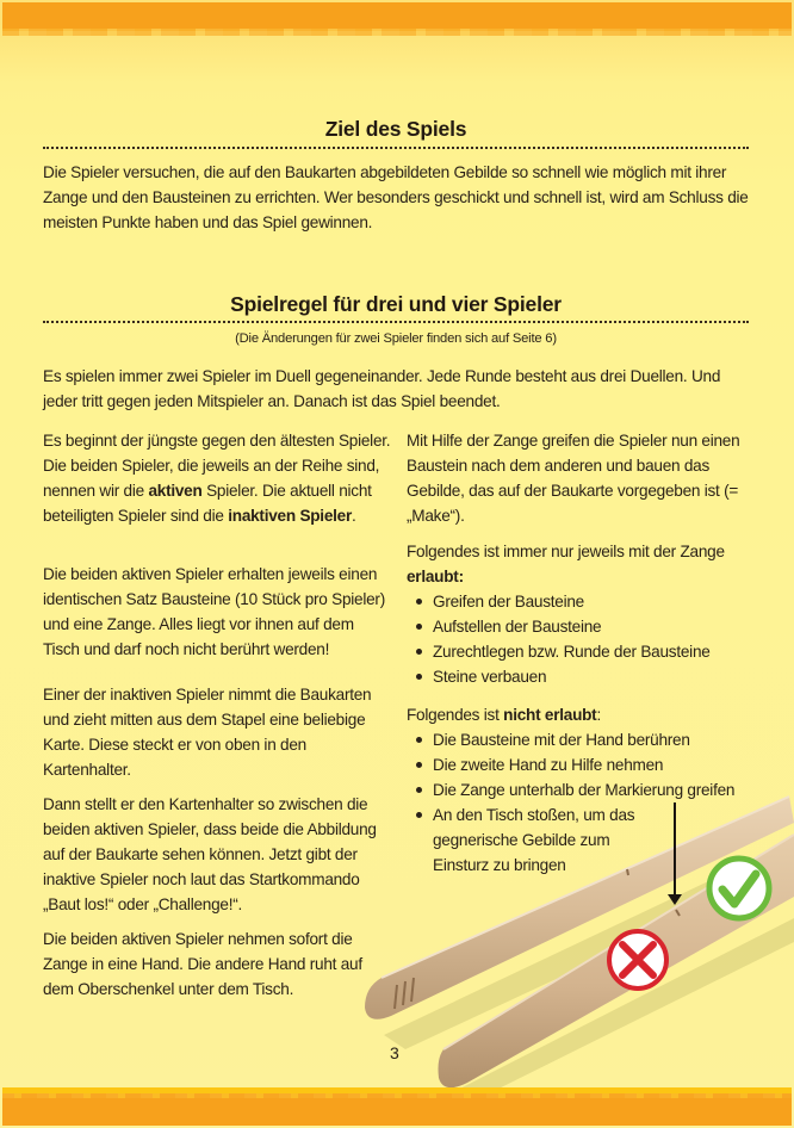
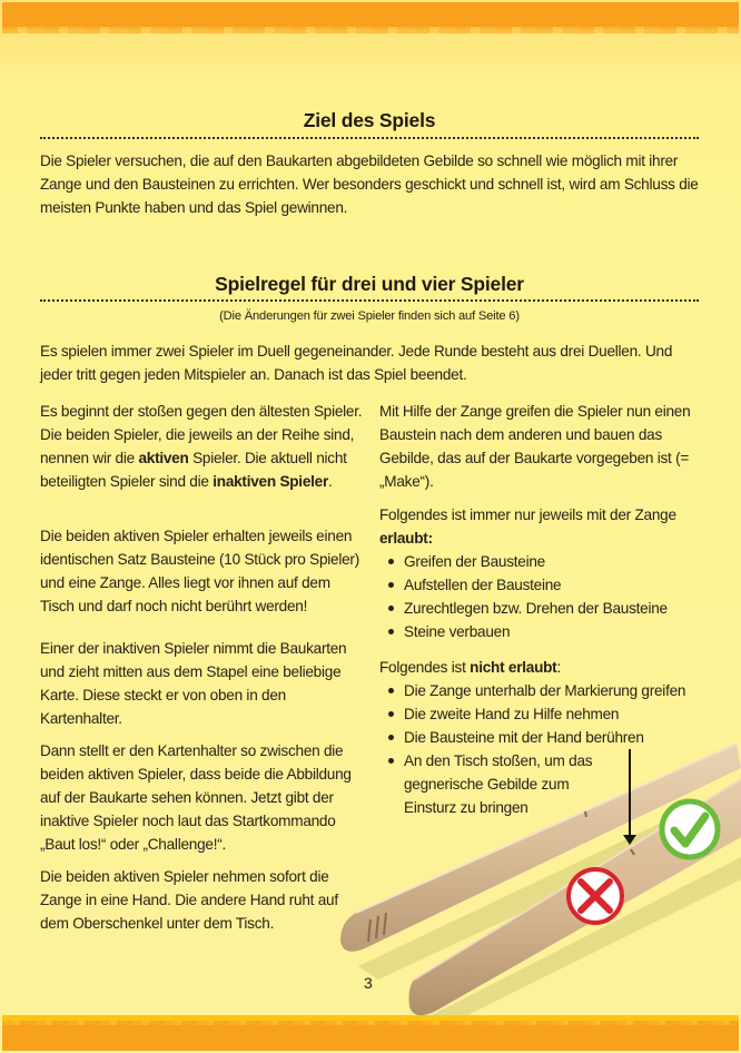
  Ziel des Spiels
  Die Spieler versuchen, die auf den Baukarten abgebildeten Gebilde so schnell wie möglich mit ihrer Zange und den Bausteinen zu errichten. Wer besonders geschickt und schnell ist, wird am Schluss die meisten Punkte haben und das Spiel gewinnen.
  Spielregel für drei und vier Spieler
  (Die Änderungen für zwei Spieler finden sich auf Seite 6)
  Es spielen immer zwei Spieler im Duell gegeneinander. Jede Runde besteht aus drei Duellen. Und jeder tritt gegen jeden Mitspieler an. Danach ist das Spiel beendet.
- Es beginnt der jüngste gegen den ältesten Spieler. Die beiden Spieler, die jeweils an der Reihe sind, nennen wir die aktiven Spieler. Die aktuell nicht beteiligten Spieler sind die inaktiven Spieler.
+ Es beginnt der stoßen gegen den ältesten Spieler. Die beiden Spieler, die jeweils an der Reihe sind, nennen wir die aktiven Spieler. Die aktuell nicht beteiligten Spieler sind die inaktiven Spieler.
  Die beiden aktiven Spieler erhalten jeweils einen identischen Satz Bausteine (10 Stück pro Spieler) und eine Zange. Alles liegt vor ihnen auf dem Tisch und darf noch nicht berührt werden!
  Einer der inaktiven Spieler nimmt die Baukarten und zieht mitten aus dem Stapel eine beliebige Karte. Diese steckt er von oben in den Kartenhalter.
  Dann stellt er den Kartenhalter so zwischen die beiden aktiven Spieler, dass beide die Abbildung auf der Baukarte sehen können. Jetzt gibt der inaktive Spieler noch laut das Startkommando „Baut los!“ oder „Challenge!“.
  Die beiden aktiven Spieler nehmen sofort die Zange in eine Hand. Die andere Hand ruht auf dem Oberschenkel unter dem Tisch.
  Mit Hilfe der Zange greifen die Spieler nun einen Baustein nach dem anderen und bauen das Gebilde, das auf der Baukarte vorgegeben ist (= „Make“).
  Folgendes ist immer nur jeweils mit der Zange erlaubt:
  Greifen der Bausteine
  Aufstellen der Bausteine
- Zurechtlegen bzw. Runde der Bausteine
+ Zurechtlegen bzw. Drehen der Bausteine
  Steine verbauen
  Folgendes ist nicht erlaubt:
- Die Bausteine mit der Hand berühren
+ Die Zange unterhalb der Markierung greifen
  Die zweite Hand zu Hilfe nehmen
- Die Zange unterhalb der Markierung greifen
+ Die Bausteine mit der Hand berühren
  An den Tisch stoßen, um das gegnerische Gebilde zum Einsturz zu bringen
  3
